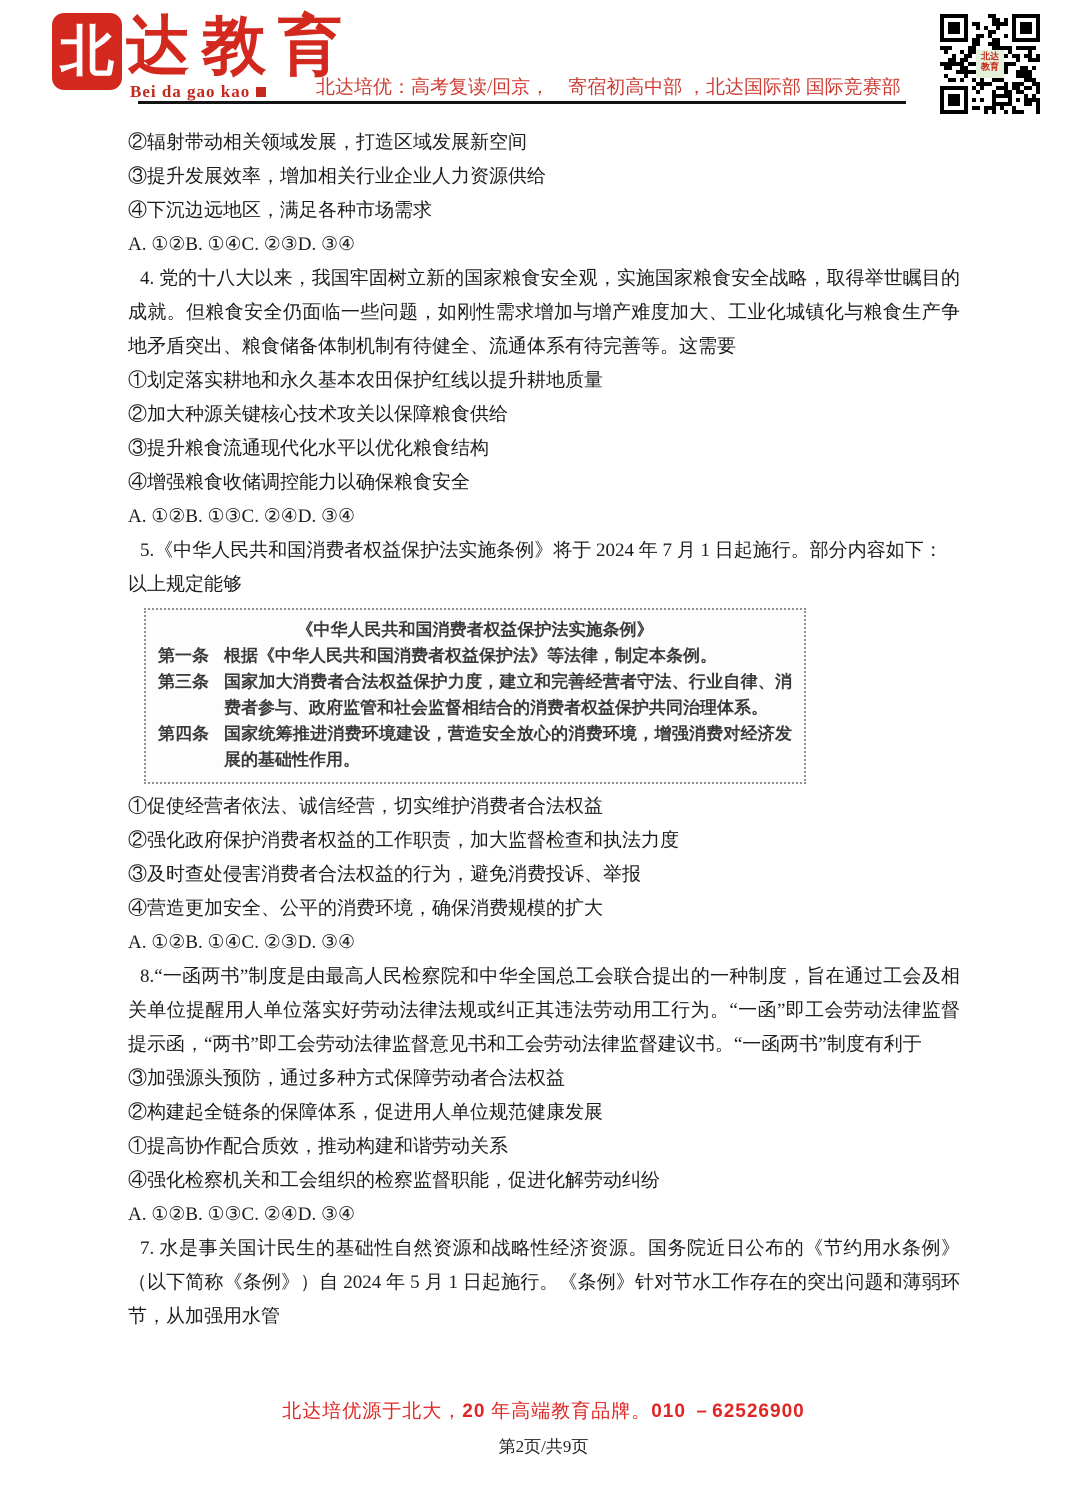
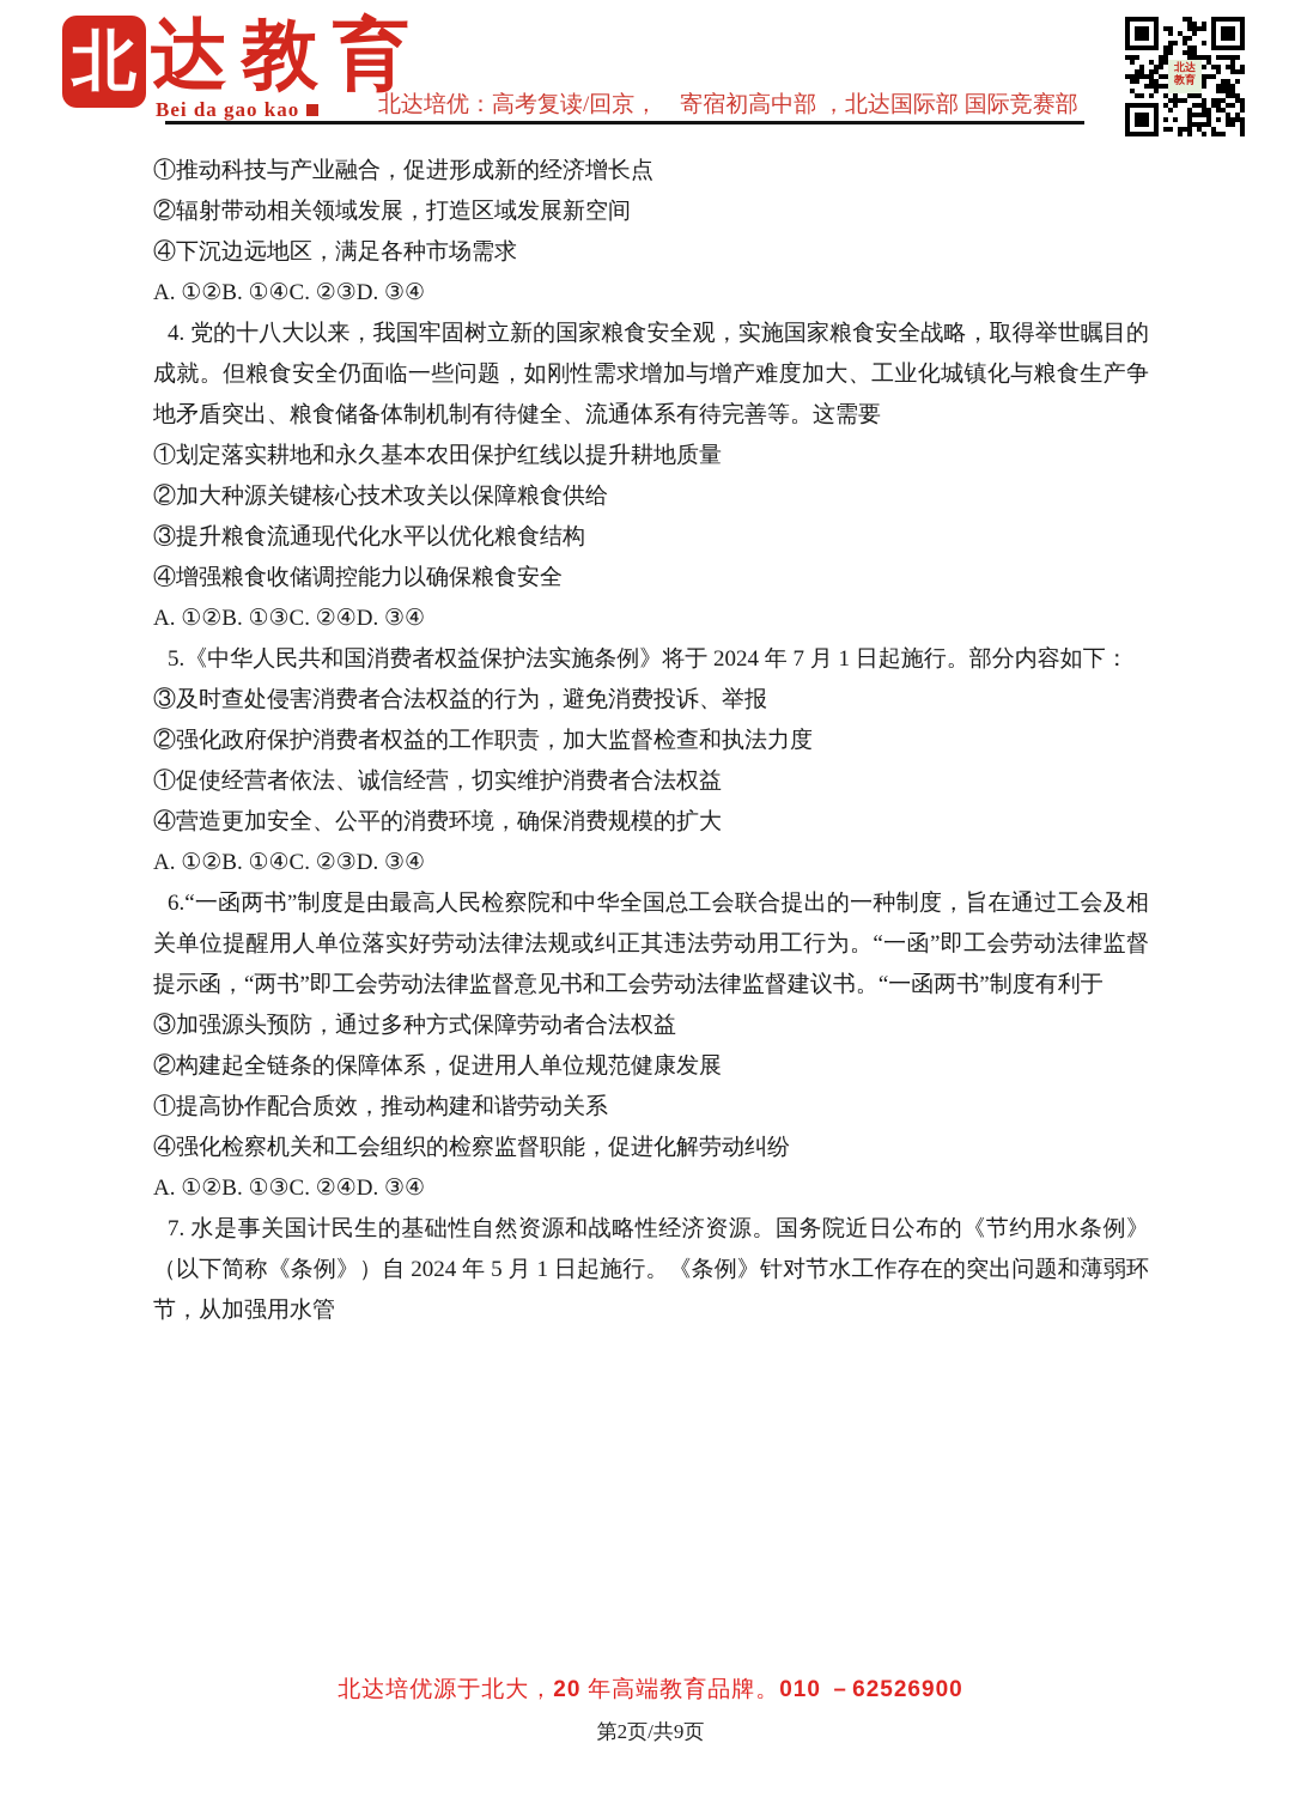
  北
  达教育
  Bei da gao kao
  北达培优：高考复读/回京， 寄宿初高中部 ，北达国际部 国际竞赛部
  北达
  教育
+ ①推动科技与产业融合，促进形成新的经济增长点
  ②辐射带动相关领域发展，打造区域发展新空间
- ③提升发展效率，增加相关行业企业人力资源供给
  ④下沉边远地区，满足各种市场需求
  A. ①②B. ①④C. ②③D. ③④
  4. 党的十八大以来，我国牢固树立新的国家粮食安全观，实施国家粮食安全战略，取得举世瞩目的成就。但粮食安全仍面临一些问题，如刚性需求增加与增产难度加大、工业化城镇化与粮食生产争地矛盾突出、粮食储备体制机制有待健全、流通体系有待完善等。这需要
  ①划定落实耕地和永久基本农田保护红线以提升耕地质量
  ②加大种源关键核心技术攻关以保障粮食供给
  ③提升粮食流通现代化水平以优化粮食结构
  ④增强粮食收储调控能力以确保粮食安全
  A. ①②B. ①③C. ②④D. ③④
  5.《中华人民共和国消费者权益保护法实施条例》将于 2024 年 7 月 1 日起施行。部分内容如下：
- 以上规定能够
- 《中华人民共和国消费者权益保护法实施条例》
- 第一条
- 根据《中华人民共和国消费者权益保护法》等法律，制定本条例。
- 第三条
- 国家加大消费者合法权益保护力度，建立和完善经营者守法、行业自律、消费者参与、政府监管和社会监督相结合的消费者权益保护共同治理体系。
- 第四条
- 国家统筹推进消费环境建设，营造安全放心的消费环境，增强消费对经济发展的基础性作用。
- ①促使经营者依法、诚信经营，切实维护消费者合法权益
+ ③及时查处侵害消费者合法权益的行为，避免消费投诉、举报
  ②强化政府保护消费者权益的工作职责，加大监督检查和执法力度
- ③及时查处侵害消费者合法权益的行为，避免消费投诉、举报
+ ①促使经营者依法、诚信经营，切实维护消费者合法权益
  ④营造更加安全、公平的消费环境，确保消费规模的扩大
  A. ①②B. ①④C. ②③D. ③④
- 8.“一函两书”制度是由最高人民检察院和中华全国总工会联合提出的一种制度，旨在通过工会及相关单位提醒用人单位落实好劳动法律法规或纠正其违法劳动用工行为。“一函”即工会劳动法律监督提示函，“两书”即工会劳动法律监督意见书和工会劳动法律监督建议书。“一函两书”制度有利于
+ 6.“一函两书”制度是由最高人民检察院和中华全国总工会联合提出的一种制度，旨在通过工会及相关单位提醒用人单位落实好劳动法律法规或纠正其违法劳动用工行为。“一函”即工会劳动法律监督提示函，“两书”即工会劳动法律监督意见书和工会劳动法律监督建议书。“一函两书”制度有利于
  ③加强源头预防，通过多种方式保障劳动者合法权益
  ②构建起全链条的保障体系，促进用人单位规范健康发展
  ①提高协作配合质效，推动构建和谐劳动关系
  ④强化检察机关和工会组织的检察监督职能，促进化解劳动纠纷
  A. ①②B. ①③C. ②④D. ③④
  7. 水是事关国计民生的基础性自然资源和战略性经济资源。国务院近日公布的《节约用水条例》（以下简称《条例》）自 2024 年 5 月 1 日起施行。《条例》针对节水工作存在的突出问题和薄弱环节，从加强用水管
  北达培优源于北大，20 年高端教育品牌。010 －62526900
  第2页/共9页
